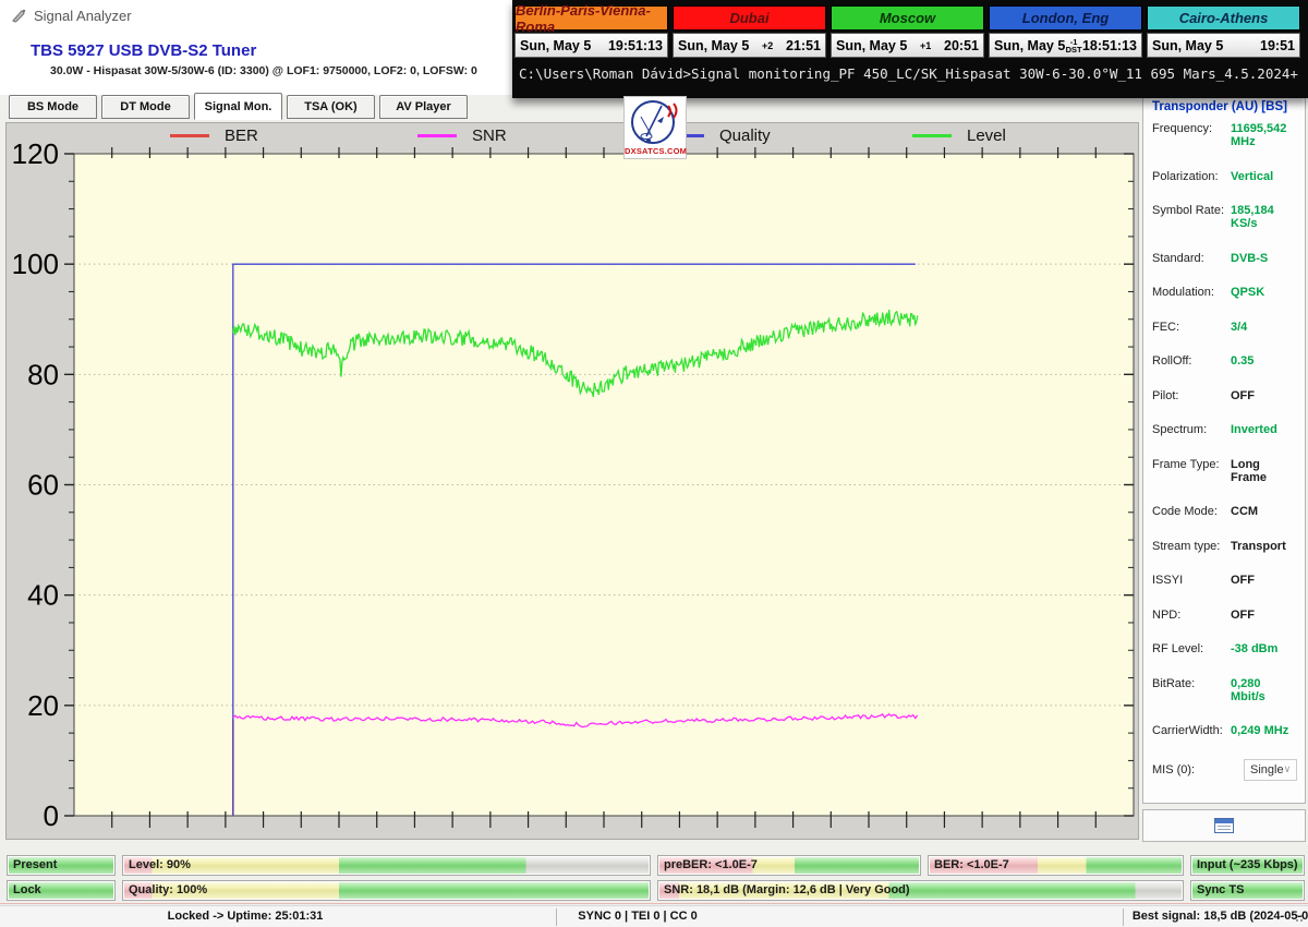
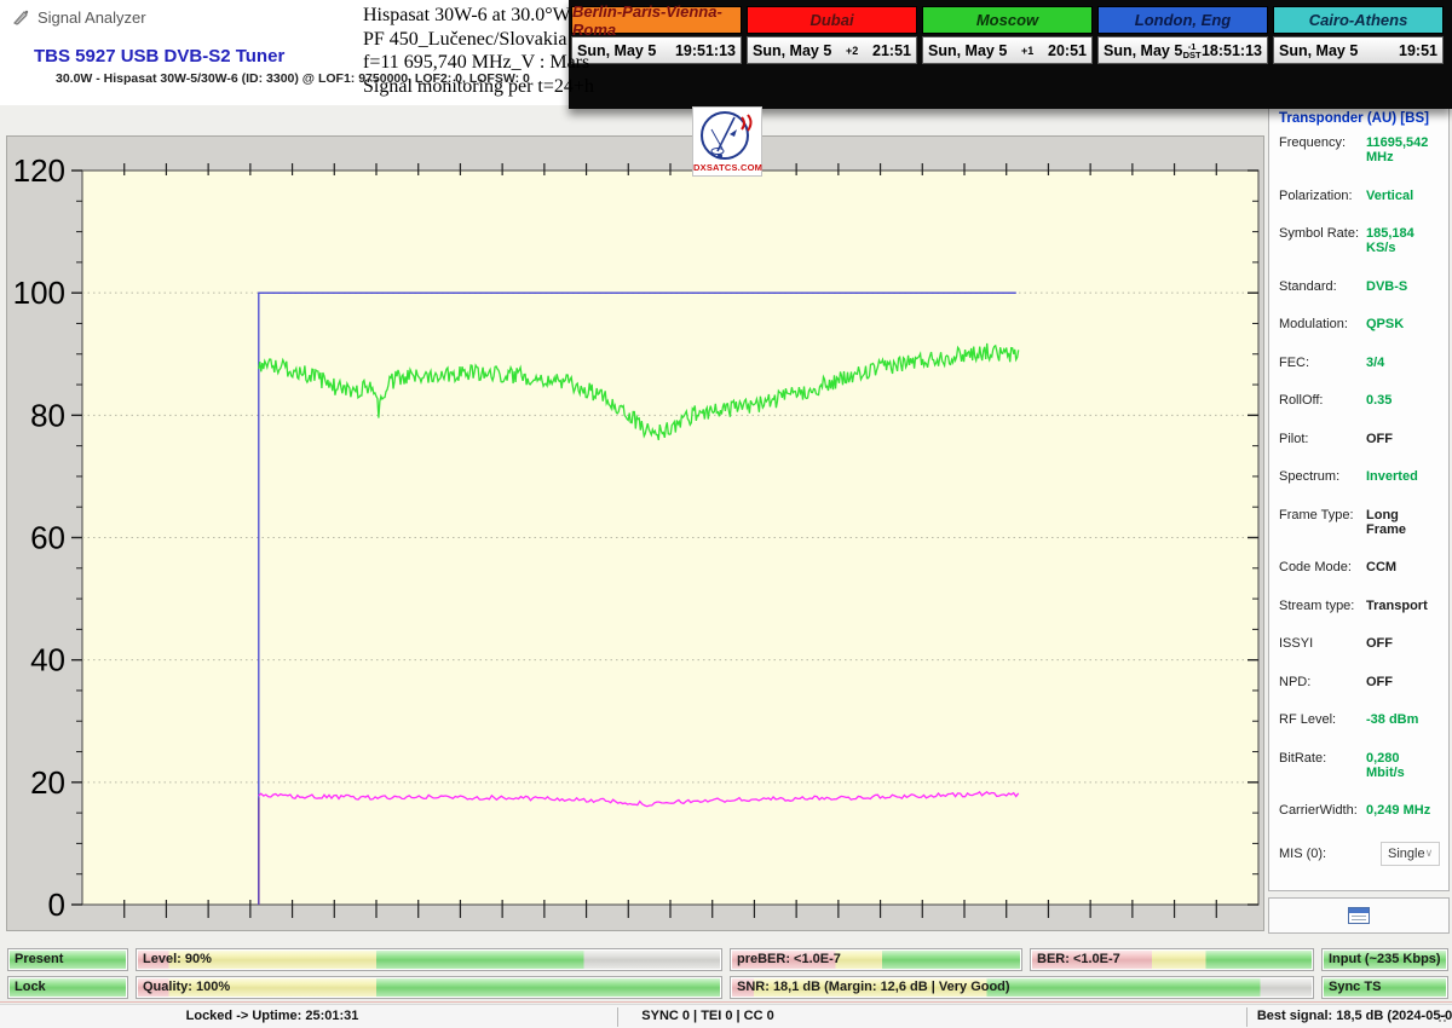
  Signal Analyzer
  TBS 5927 USB DVB-S2 Tuner
  30.0W - Hispasat 30W-5/30W-6 (ID: 3300) @ LOF1: 9750000, LOF2: 0, LOFSW: 0
+ Hispasat 30W-6 at 30.0°W
+ PF 450_Lučenec/Slovakia
+ f=11 695,740 MHz_V : Mars
+ Signal monitoring per t=24+h
  Berlin-Paris-Vienna-Roma
  Sun, May 5
  19:51:13
  Dubai
  Sun, May 5
  +2
  21:51
  Moscow
  Sun, May 5
  +1
  20:51
  London, Eng
  Sun, May 5
  -1
  DST
  18:51:13
  Cairo-Athens
  Sun, May 5
  19:51
- C:\Users\Roman Dávid>Signal monitoring_PF 450_LC/SK_Hispasat 30W-6-30.0°W_11 695 Mars_4.5.2024+
- BS Mode
- DT Mode
- Signal Mon.
- TSA (OK)
- AV Player
- BER
- SNR
- Quality
- Level
  0
  20
  40
  60
  80
  100
  120
  DXSATCS.COM
  Transponder (AU) [BS]
  Frequency:
  11695,542 MHz
  Polarization:
  Vertical
  Symbol Rate:
  185,184 KS/s
  Standard:
  DVB-S
  Modulation:
  QPSK
  FEC:
  3/4
  RollOff:
  0.35
  Pilot:
  OFF
  Spectrum:
  Inverted
  Frame Type:
  Long Frame
  Code Mode:
  CCM
  Stream type:
  Transport
  ISSYI
  OFF
  NPD:
  OFF
  RF Level:
  -38 dBm
  BitRate:
  0,280 Mbit/s
  CarrierWidth:
  0,249 MHz
  MIS (0):
  Single
  ∨
  Present
  Level: 90%
  preBER: <1.0E-7
  BER: <1.0E-7
  Input (~235 Kbps)
  Lock
  Quality: 100%
  SNR: 18,1 dB (Margin: 12,6 dB | Very Good)
  Sync TS
  Locked -> Uptime: 25:01:31
  SYNC 0 | TEI 0 | CC 0
  Best signal: 18,5 dB (2024-05-0
